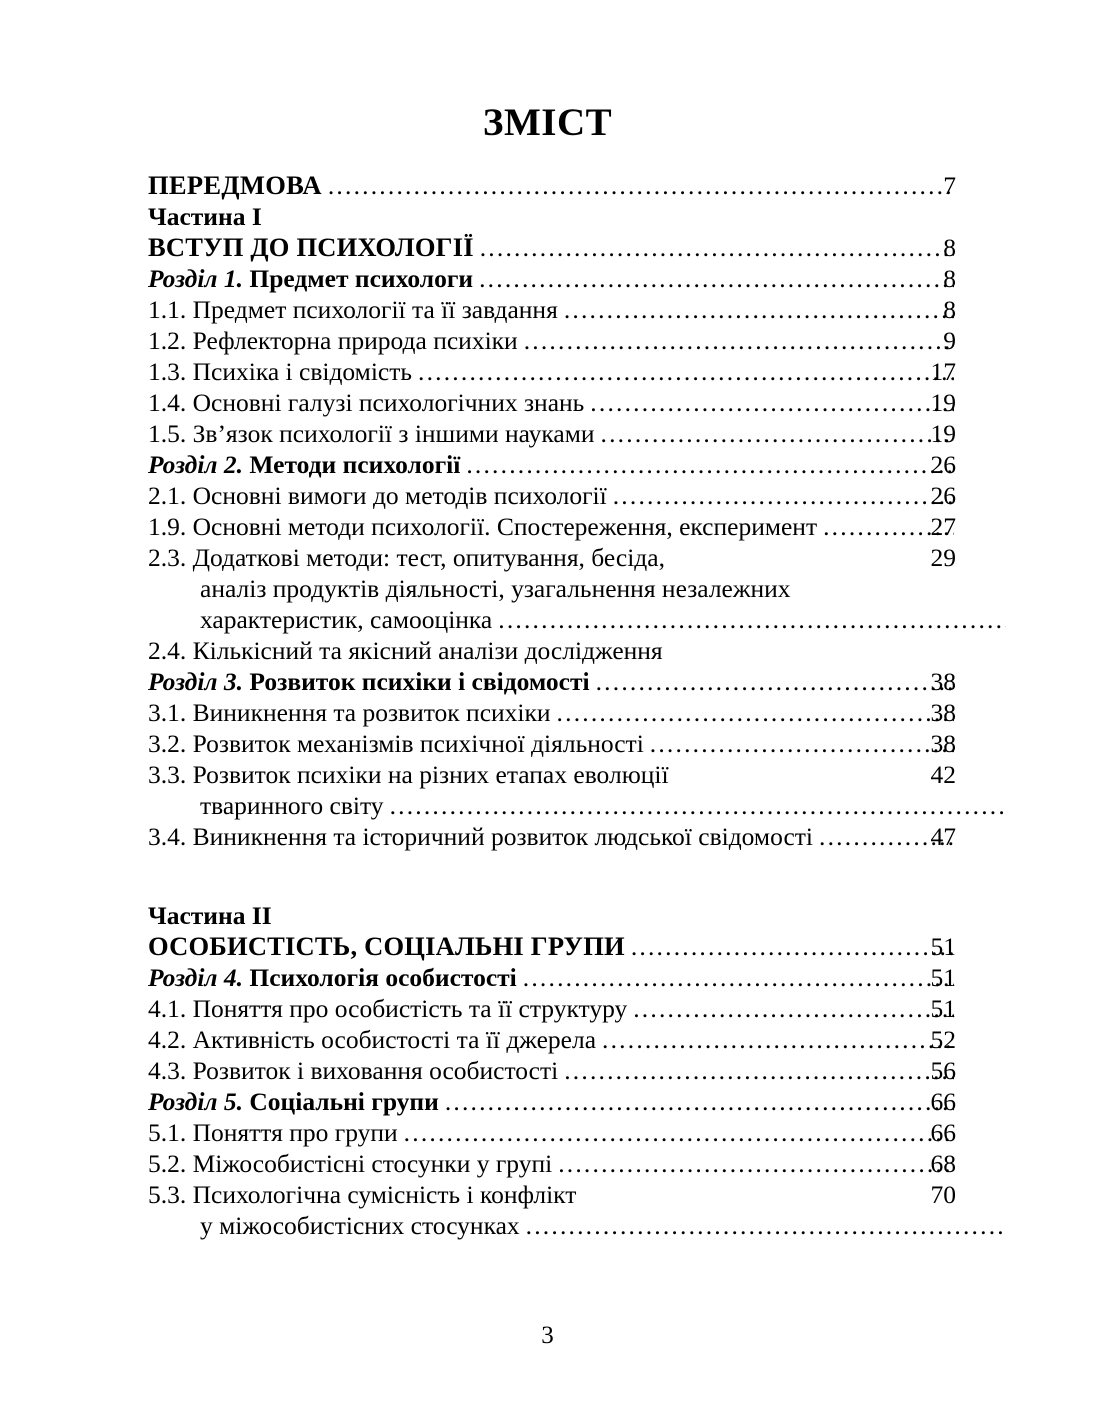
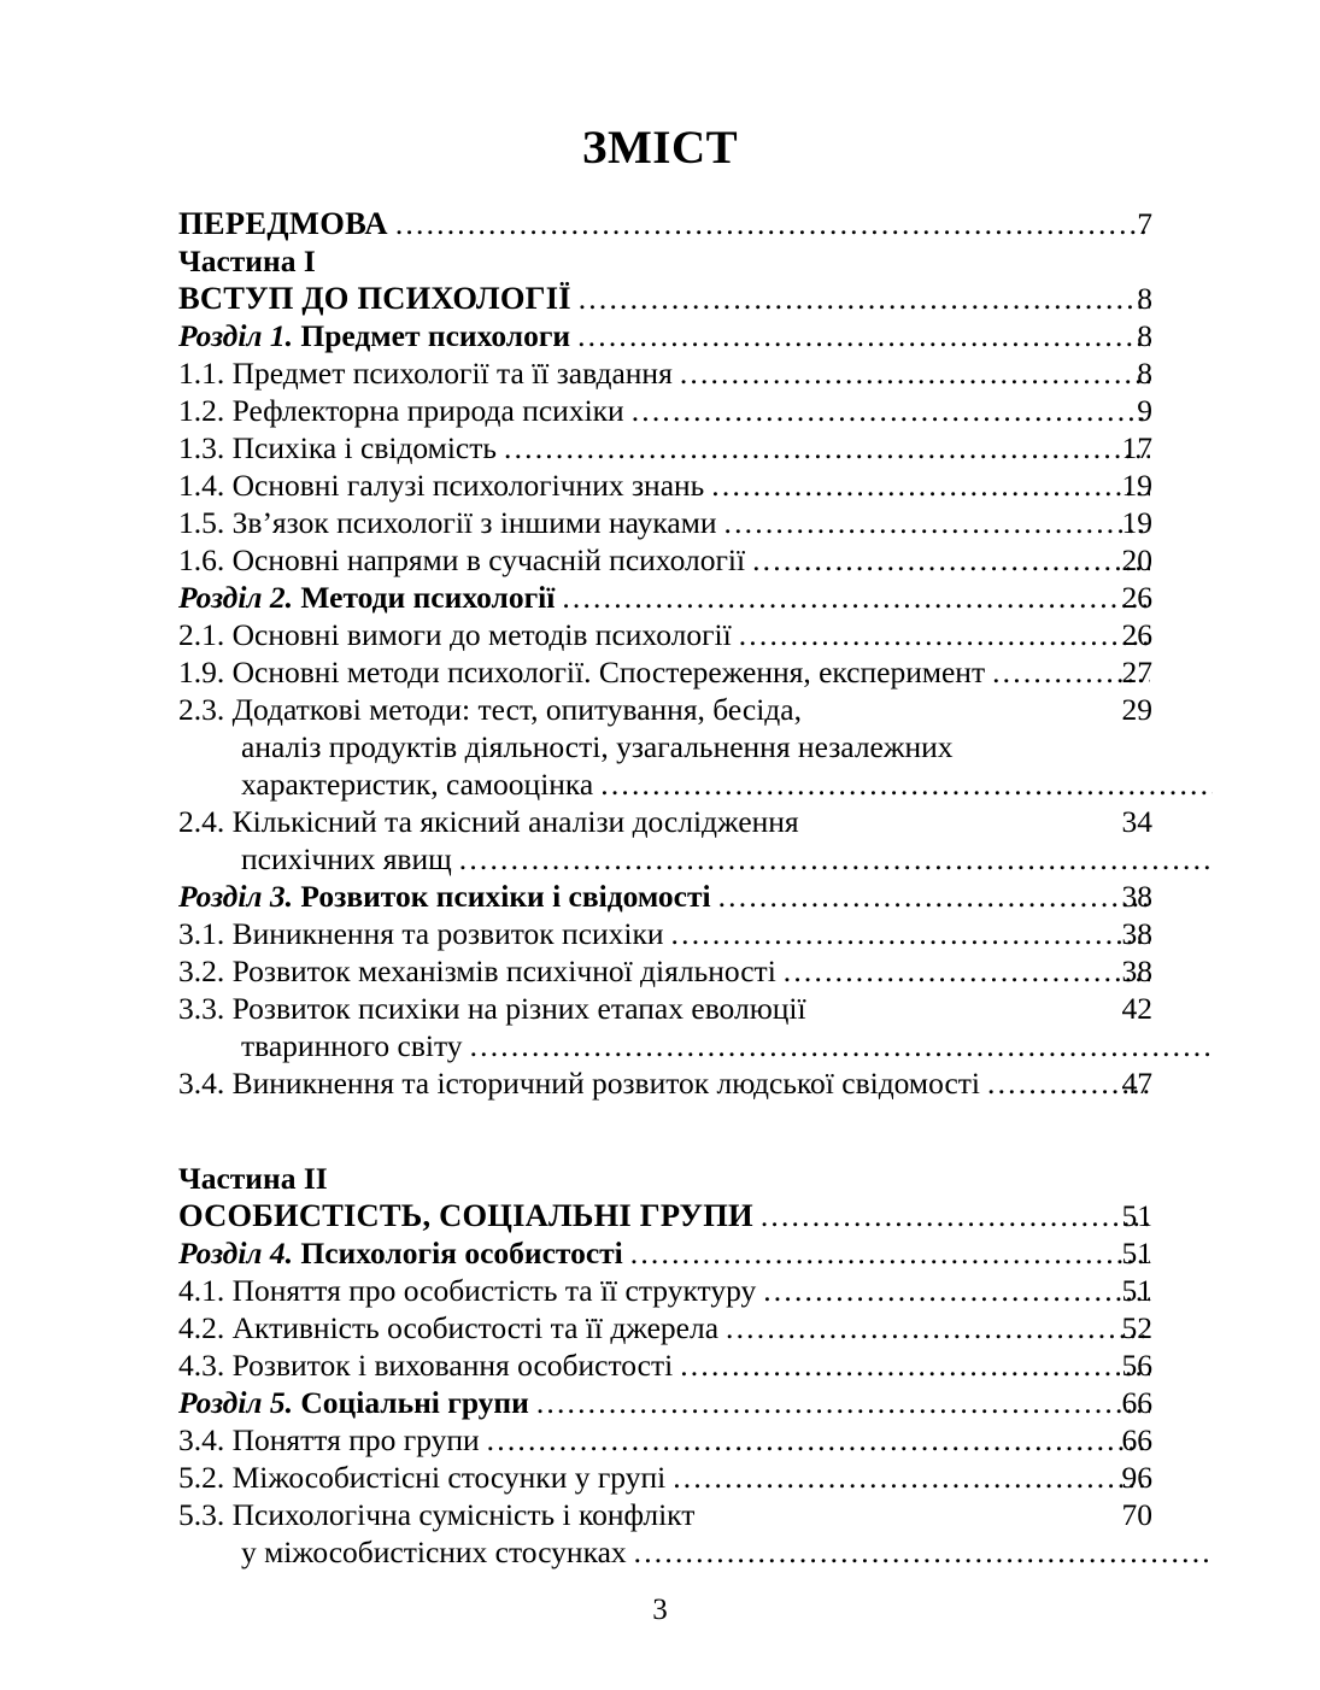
  ЗМІСТ
  ПЕРЕДМОВА
  7
  Частина I
  ВСТУП ДО ПСИХОЛОГІЇ
  8
  Розділ 1. Предмет психологи
  8
  1.1. Предмет психології та її завдання
  8
  1.2. Рефлекторна природа психіки
  9
  1.3. Психіка і свідомість
  17
  1.4. Основні галузі психологічних знань
  19
  1.5. Зв’язок психології з іншими науками
  19
+ 1.6. Основні напрями в сучасній психології
+ 20
  Розділ 2. Методи психології
  26
  2.1. Основні вимоги до методів психології
  26
  1.9. Основні методи психології. Спостереження, експеримент
  27
  2.3. Додаткові методи: тест, опитування, бесіда,
  аналіз продуктів діяльності, узагальнення незалежних
  характеристик, самооцінка
  29
  2.4. Кількісний та якісний аналізи дослідження
+ психічних явищ
+ 34
  Розділ 3. Розвиток психіки і свідомості
  38
  3.1. Виникнення та розвиток психіки
  38
  3.2. Розвиток механізмів психічної діяльності
  38
  3.3. Розвиток психіки на різних етапах еволюції
  тваринного світу
  42
  3.4. Виникнення та історичний розвиток людської свідомості
  47
  Частина II
  ОСОБИСТІСТЬ, СОЦІАЛЬНІ ГРУПИ
  51
  Розділ 4. Психологія особистості
  51
  4.1. Поняття про особистість та її структуру
  51
  4.2. Активність особистості та її джерела
  52
  4.3. Розвиток і виховання особистості
  56
  Розділ 5. Соціальні групи
  66
- 5.1. Поняття про групи
+ 3.4. Поняття про групи
  66
  5.2. Міжособистісні стосунки у групі
- 68
+ 96
  5.3. Психологічна сумісність і конфлікт
  у міжособистісних стосунках
  70
  3
